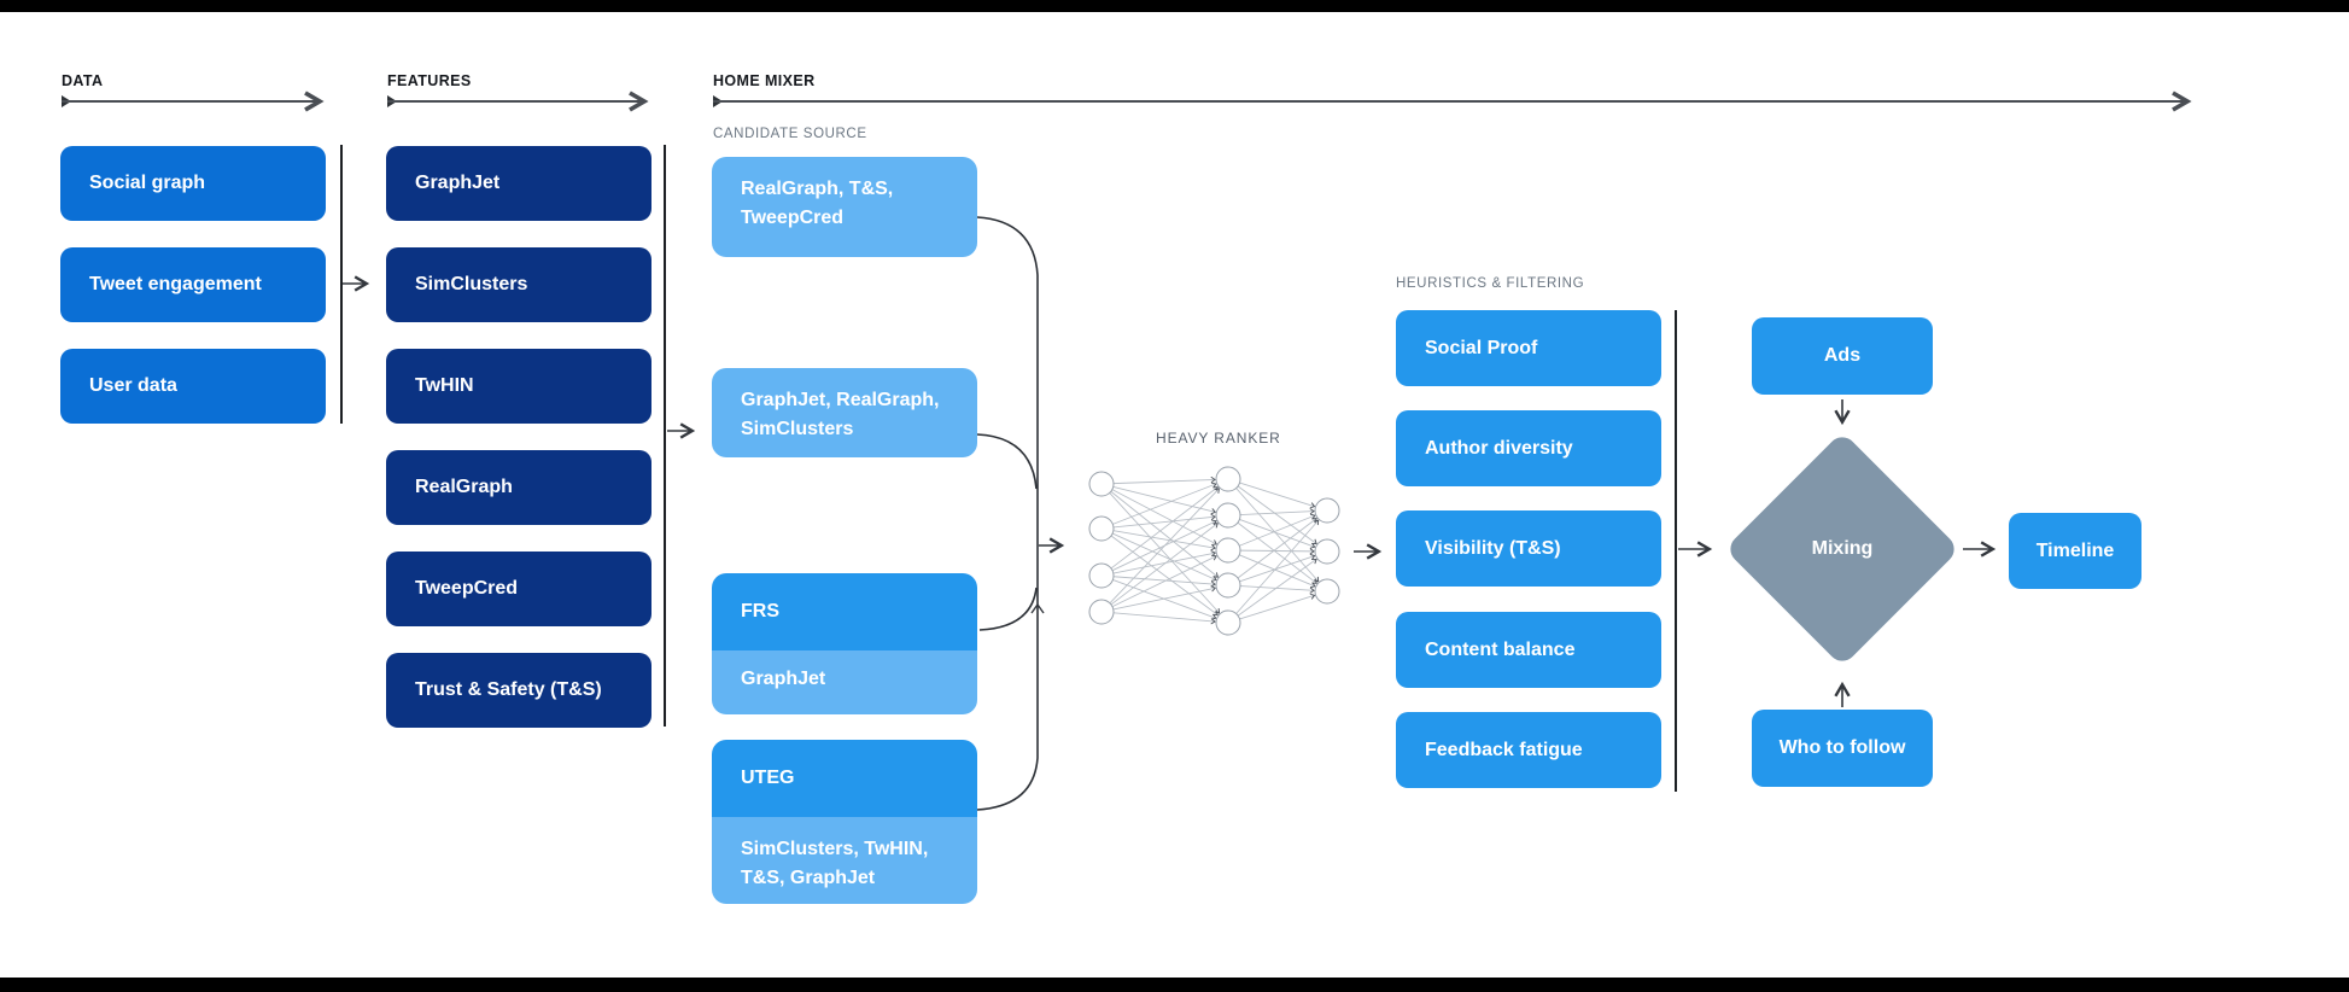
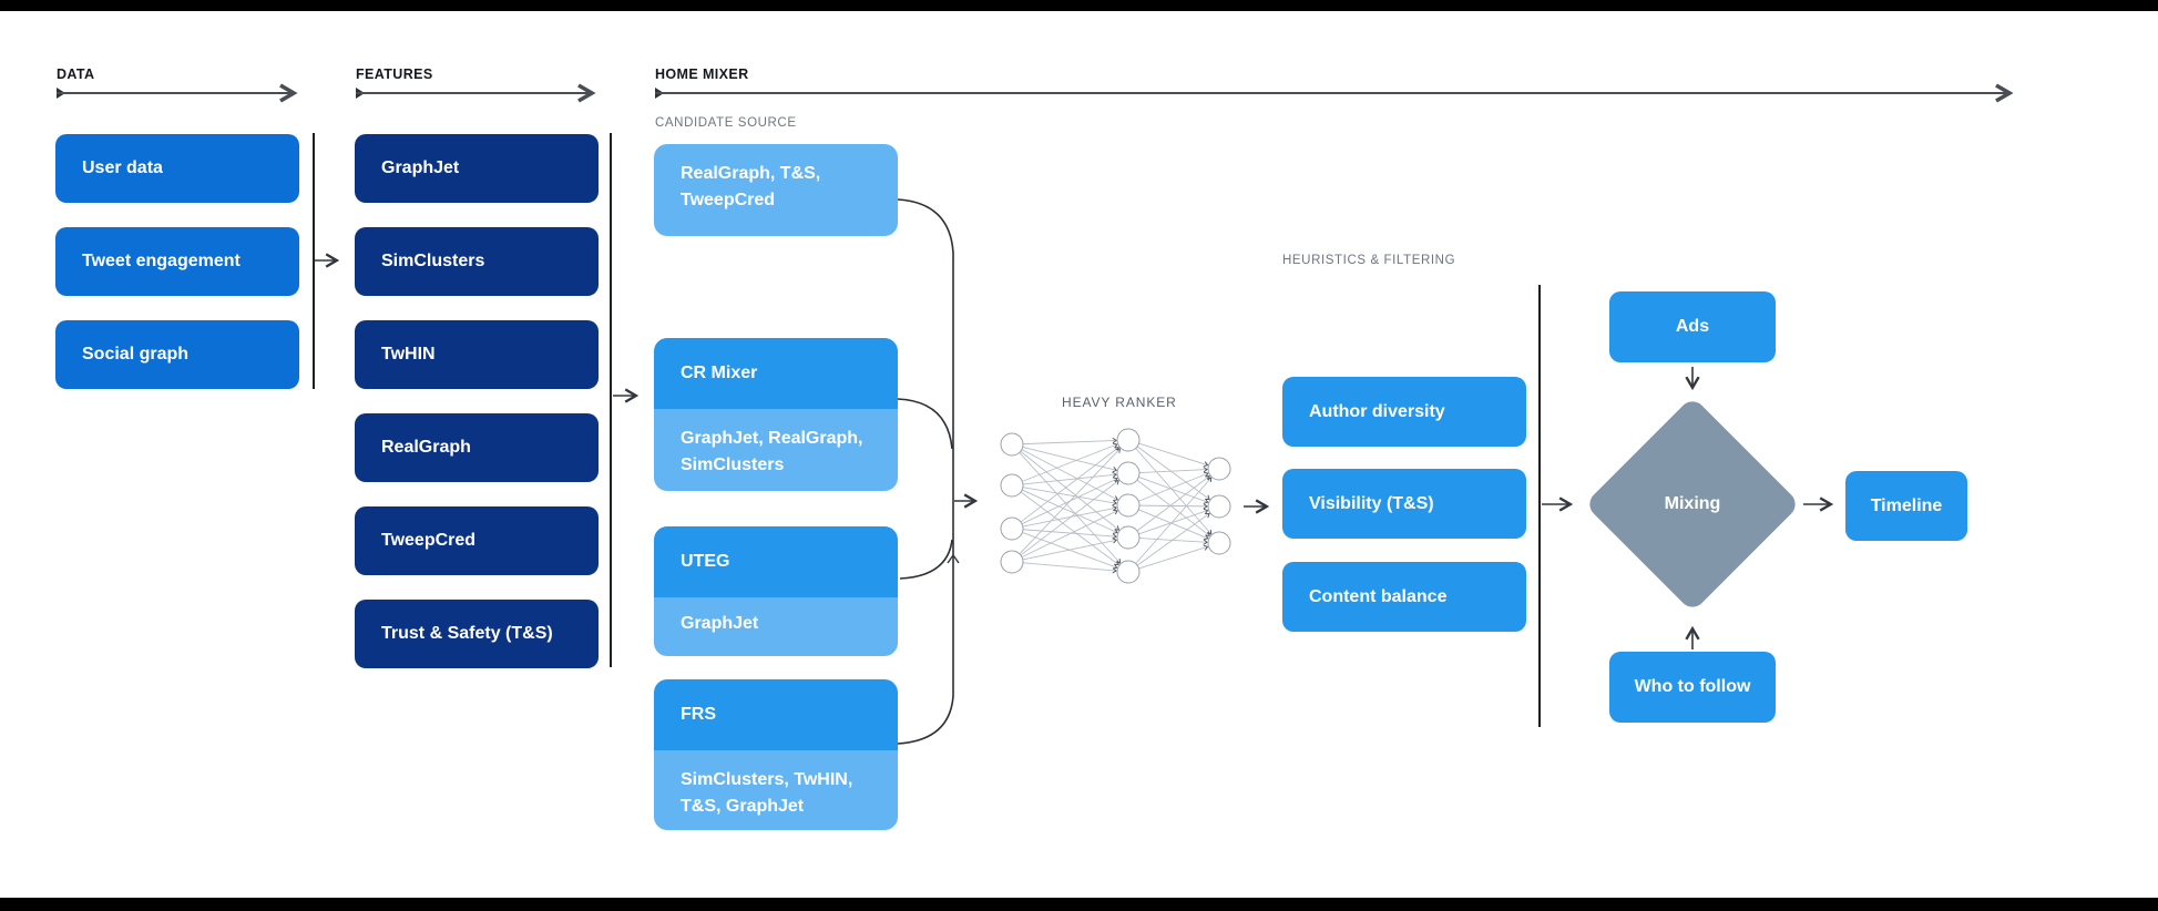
  DATA
  FEATURES
  HOME MIXER
  CANDIDATE SOURCE
  HEAVY RANKER
  HEURISTICS & FILTERING
- Social graph
+ User data
  Tweet engagement
- User data
+ Social graph
  GraphJet
  SimClusters
  TwHIN
  RealGraph
  TweepCred
  Trust & Safety (T&S)
  RealGraph, T&S, TweepCred
+ CR Mixer
  GraphJet, RealGraph, SimClusters
- FRS
+ UTEG
  GraphJet
- UTEG
+ FRS
  SimClusters, TwHIN, T&S, GraphJet
- Social Proof
  Author diversity
  Visibility (T&S)
  Content balance
- Feedback fatigue
  Ads
  Mixing
  Who to follow
  Timeline
